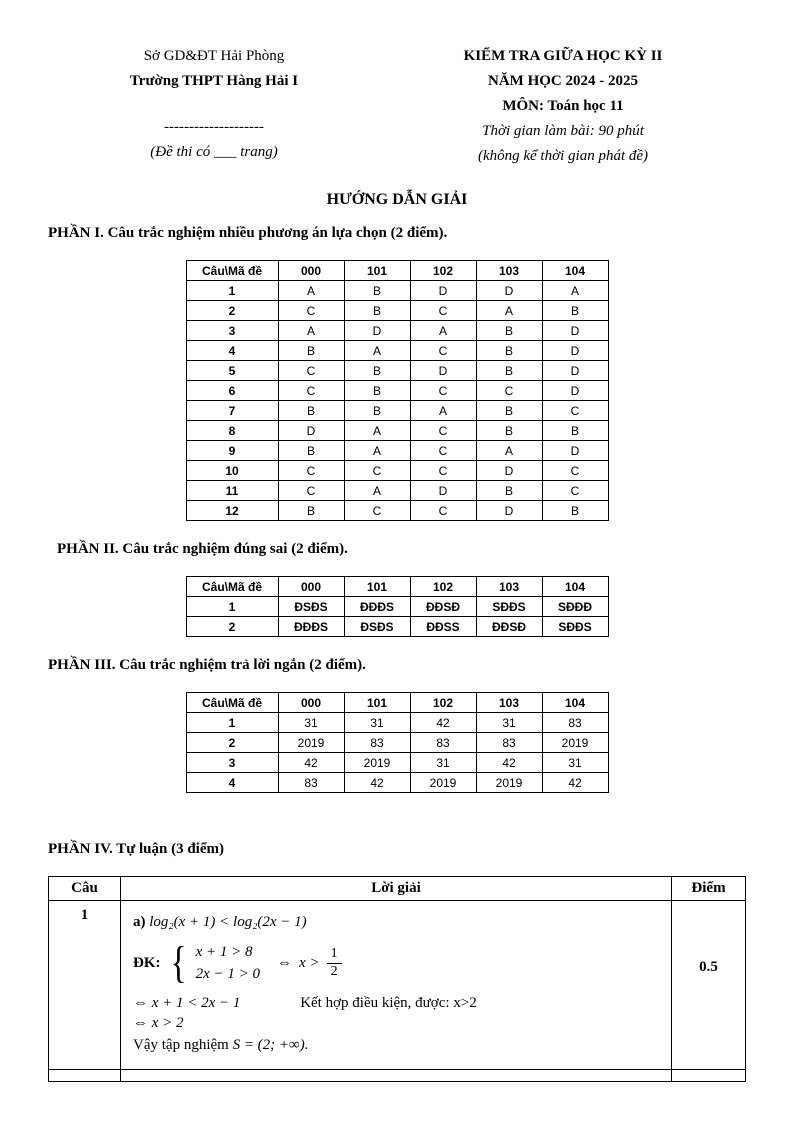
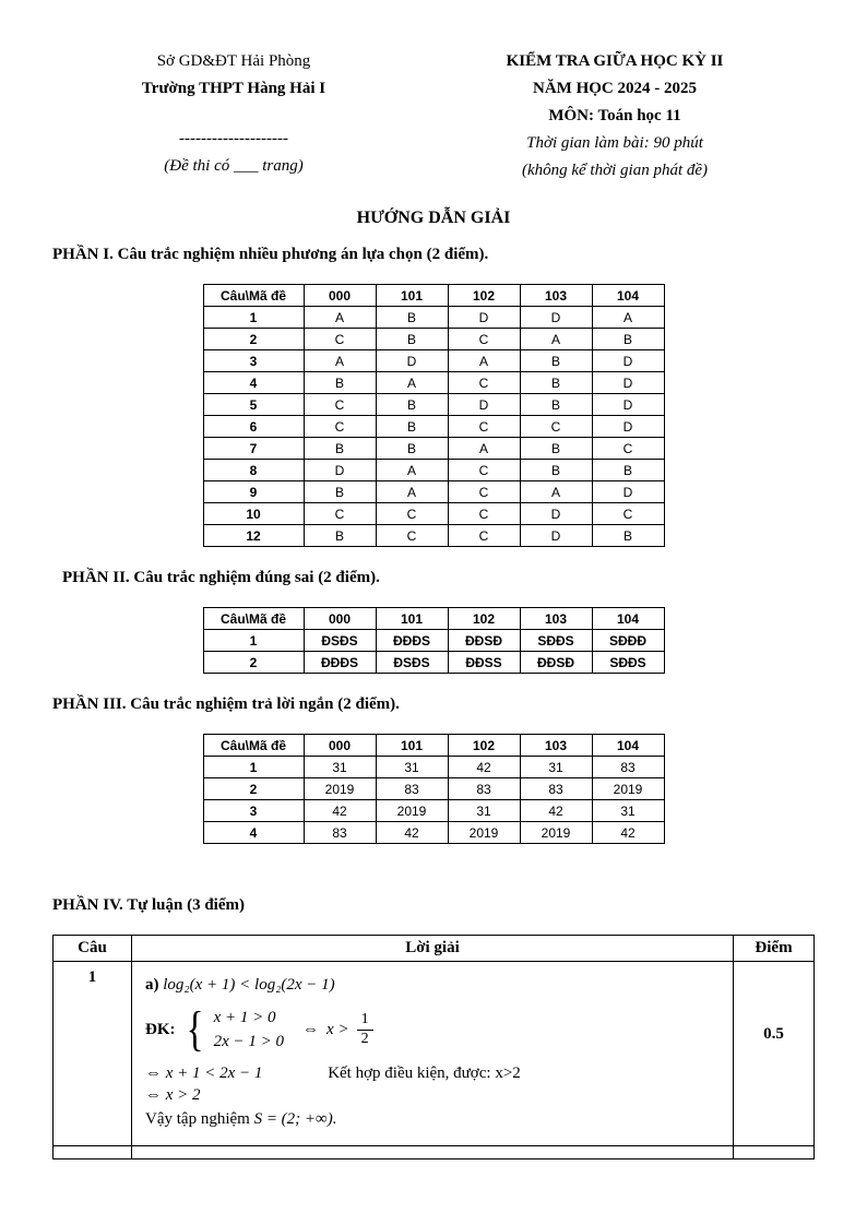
  Sở GD&ĐT Hải Phòng
  Trường THPT Hàng Hải I
  --------------------
  (Đề thi có ___ trang)
  KIỂM TRA GIỮA HỌC KỲ II
  NĂM HỌC 2024 - 2025
  MÔN: Toán học 11
  Thời gian làm bài: 90 phút
  (không kể thời gian phát đề)
  HƯỚNG DẪN GIẢI
  PHẦN I. Câu trắc nghiệm nhiều phương án lựa chọn (2 điểm).
  Câu\Mã đề	000	101	102	103	104
  1	A	B	D	D	A
  2	C	B	C	A	B
  3	A	D	A	B	D
  4	B	A	C	B	D
  5	C	B	D	B	D
  6	C	B	C	C	D
  7	B	B	A	B	C
  8	D	A	C	B	B
  9	B	A	C	A	D
  10	C	C	C	D	C
- 11	C	A	D	B	C
  12	B	C	C	D	B
  PHẦN II. Câu trắc nghiệm đúng sai (2 điểm).
  Câu\Mã đề	000	101	102	103	104
  1	ĐSĐS	ĐĐĐS	ĐĐSĐ	SĐĐS	SĐĐĐ
  2	ĐĐĐS	ĐSĐS	ĐĐSS	ĐĐSĐ	SĐĐS
  PHẦN III. Câu trắc nghiệm trả lời ngắn (2 điểm).
  Câu\Mã đề	000	101	102	103	104
  1	31	31	42	31	83
  2	2019	83	83	83	2019
  3	42	2019	31	42	31
  4	83	42	2019	2019	42
  PHẦN IV. Tự luận (3 điểm)
  Câu	Lời giải	Điểm
- 1	a) log₂(x + 1) < log₂(2x − 1) ĐK: { x + 1 > 8 2x − 1 > 0 ⇔ x > 1 2 ⇔ x + 1 < 2x − 1 Kết hợp điều kiện, được: x>2 ⇔ x > 2 Vậy tập nghiệm S = (2; +∞).	0.5
+ 1	a) log₂(x + 1) < log₂(2x − 1) ĐK: { x + 1 > 0 2x − 1 > 0 ⇔ x > 1 2 ⇔ x + 1 < 2x − 1 Kết hợp điều kiện, được: x>2 ⇔ x > 2 Vậy tập nghiệm S = (2; +∞).	0.5
